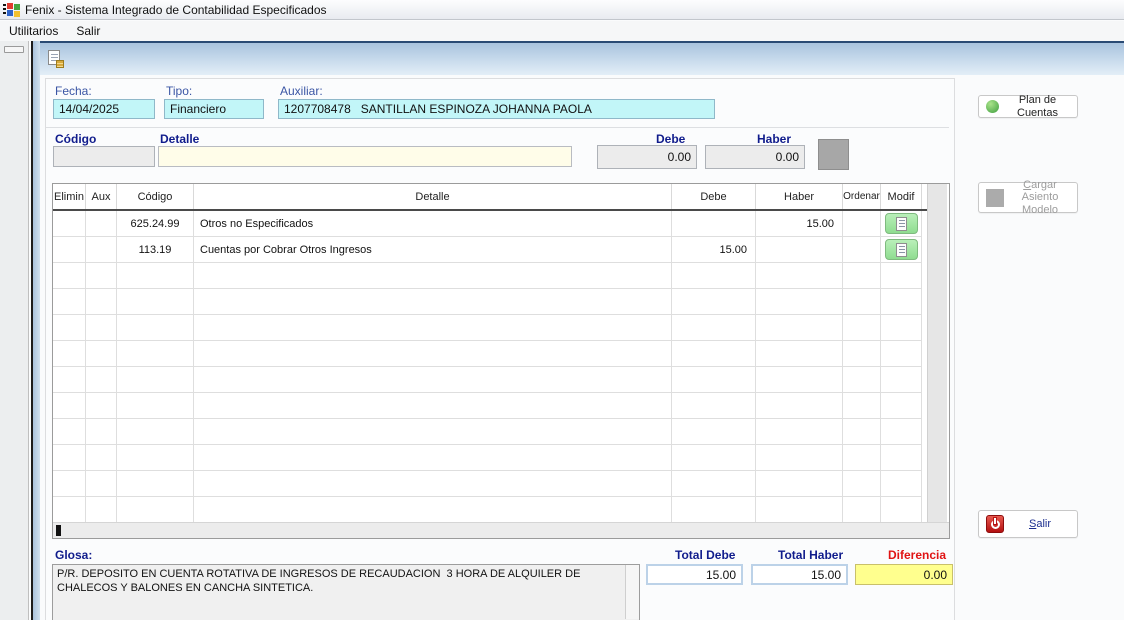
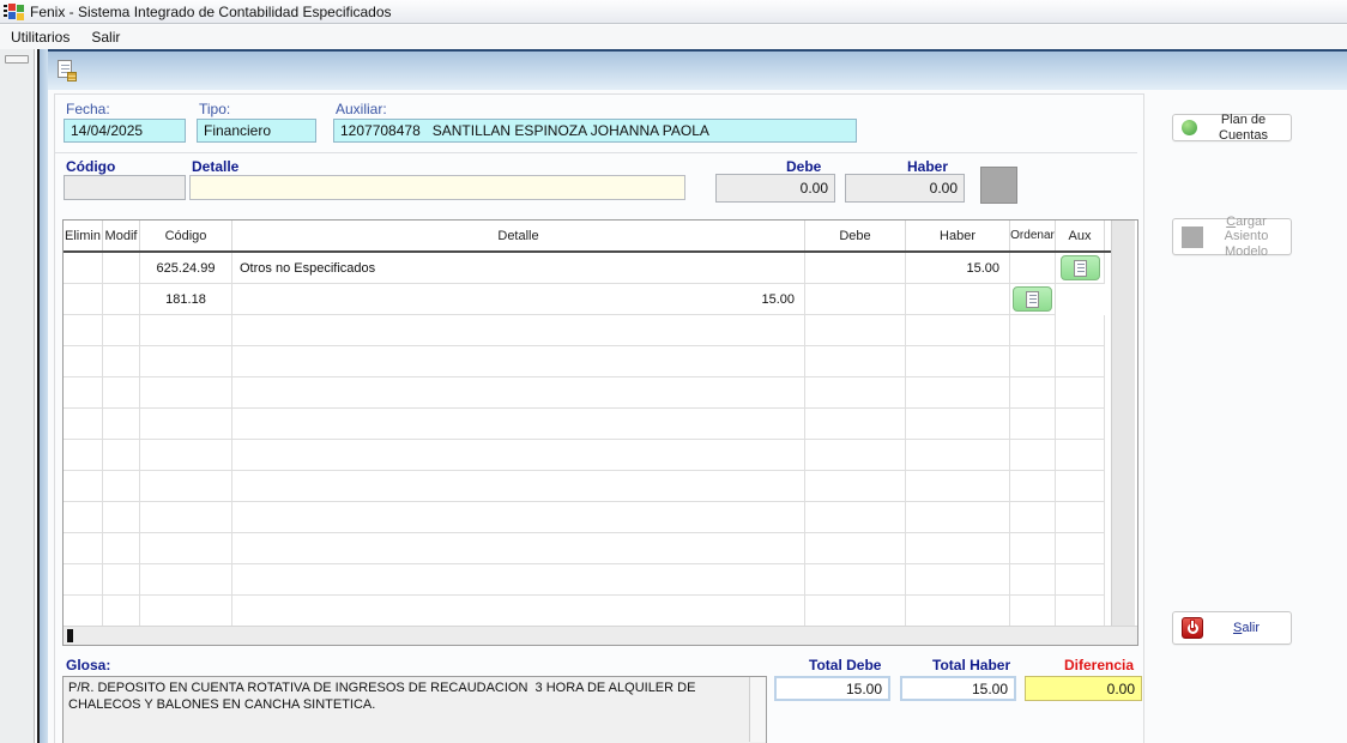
  Fenix - Sistema Integrado de Contabilidad Especificados
  Utilitarios
  Salir
  Fecha:
  14/04/2025
  Tipo:
  Financiero
  Auxiliar:
  1207708478 SANTILLAN ESPINOZA JOHANNA PAOLA
  Código
  Detalle
  Debe
  0.00
  Haber
  0.00
  Elimin
- Aux
+ Modif
  Código
  Detalle
  Debe
  Haber
  Ordenar
- Modif
+ Aux
  625.24.99
  Otros no Especificados
  15.00
- 113.19
+ 181.18
- Cuentas por Cobrar Otros Ingresos
  15.00
  Plan de Cuentas
  Cargar Asiento Modelo
  Salir
  Glosa:
  Total Debe
  15.00
  Total Haber
  15.00
  Diferencia
  0.00
